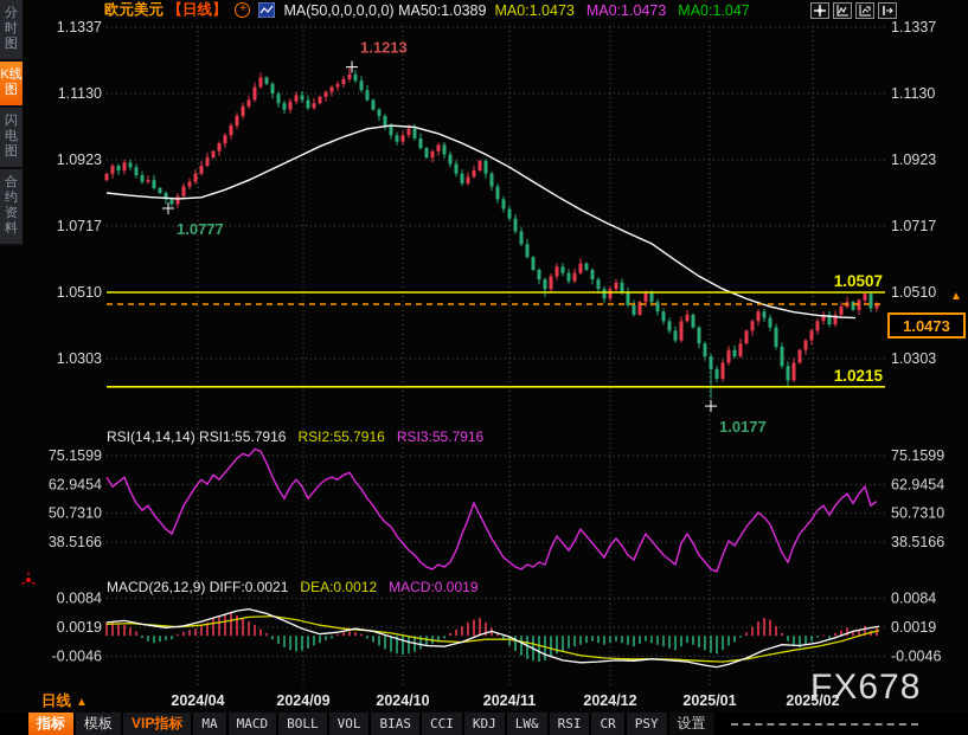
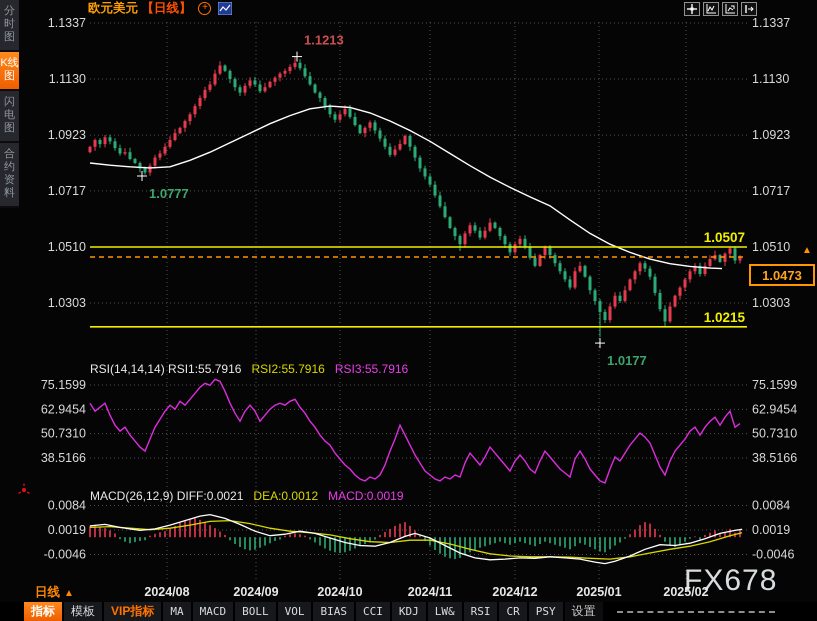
  1.1337
  1.1337
  1.1130
  1.1130
  1.0923
  1.0923
  1.0717
  1.0717
  1.0510
  1.0510
  1.0303
  1.0303
  75.1599
  75.1599
  62.9454
  62.9454
  50.7310
  50.7310
  38.5166
  38.5166
  0.0084
  0.0084
  0.0019
  0.0019
  -0.0046
  -0.0046
- 2024/04
+ 2024/08
  2024/09
  2024/10
  2024/11
  2024/12
  2025/01
  2025/02
  1.0507
  1.0215
  1.1213
  1.0777
  1.0177
  分时图
  K线图
  闪电图
  合约资料
  欧元美元 【日线】
  +
- MA(50,0,0,0,0,0) MA50:1.0389
- MA0:1.0473 MA0:1.0473 MA0:1.047
  RSI(14,14,14) RSI1:55.7916 RSI2:55.7916 RSI3:55.7916
  MACD(26,12,9) DIFF:0.0021 DEA:0.0012 MACD:0.0019
  1.0473
  ▲
  日线 ▲
  FX678
  指标
  模板
  VIP指标
  MA
  MACD
  BOLL
  VOL
  BIAS
  CCI
  KDJ
  LW&
  RSI
  CR
  PSY
  设置
